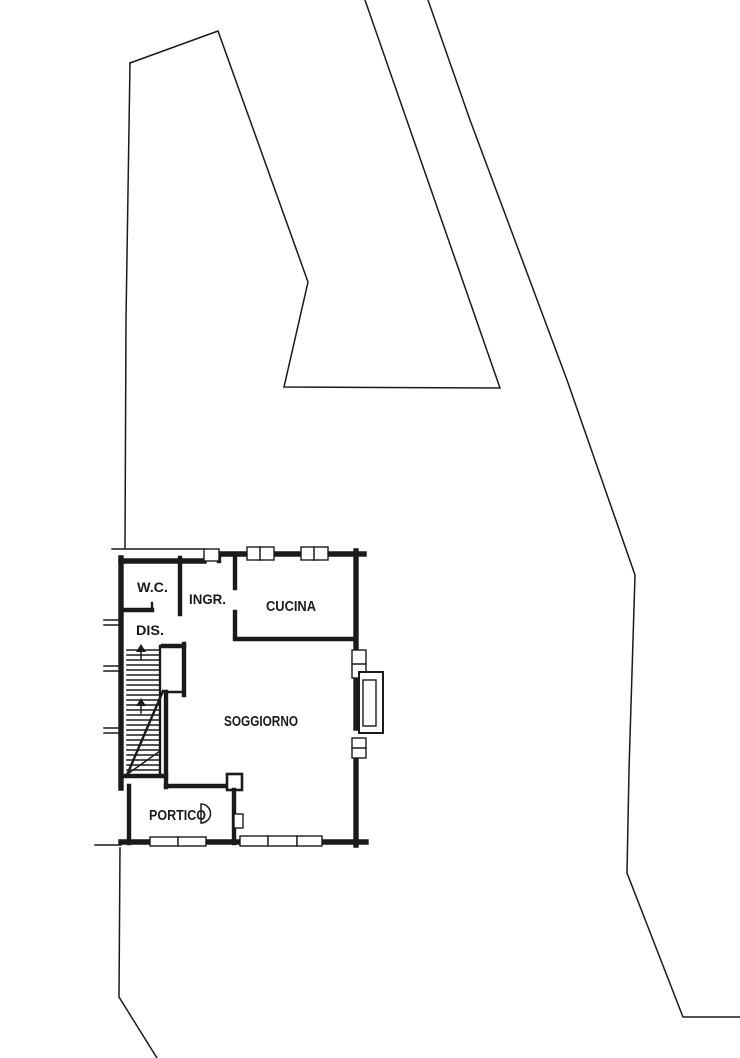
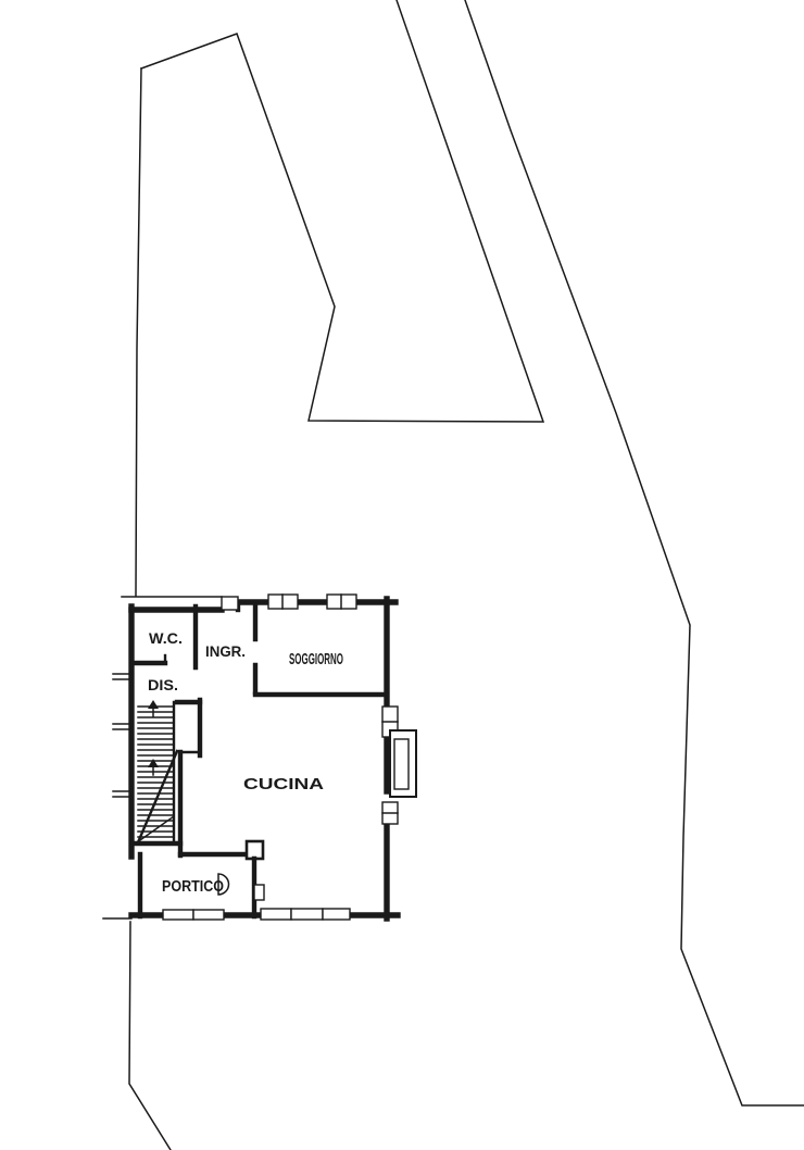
  W.C.
  INGR.
- CUCINA
+ SOGGIORNO
  DIS.
- SOGGIORNO
+ CUCINA
  PORTICO
